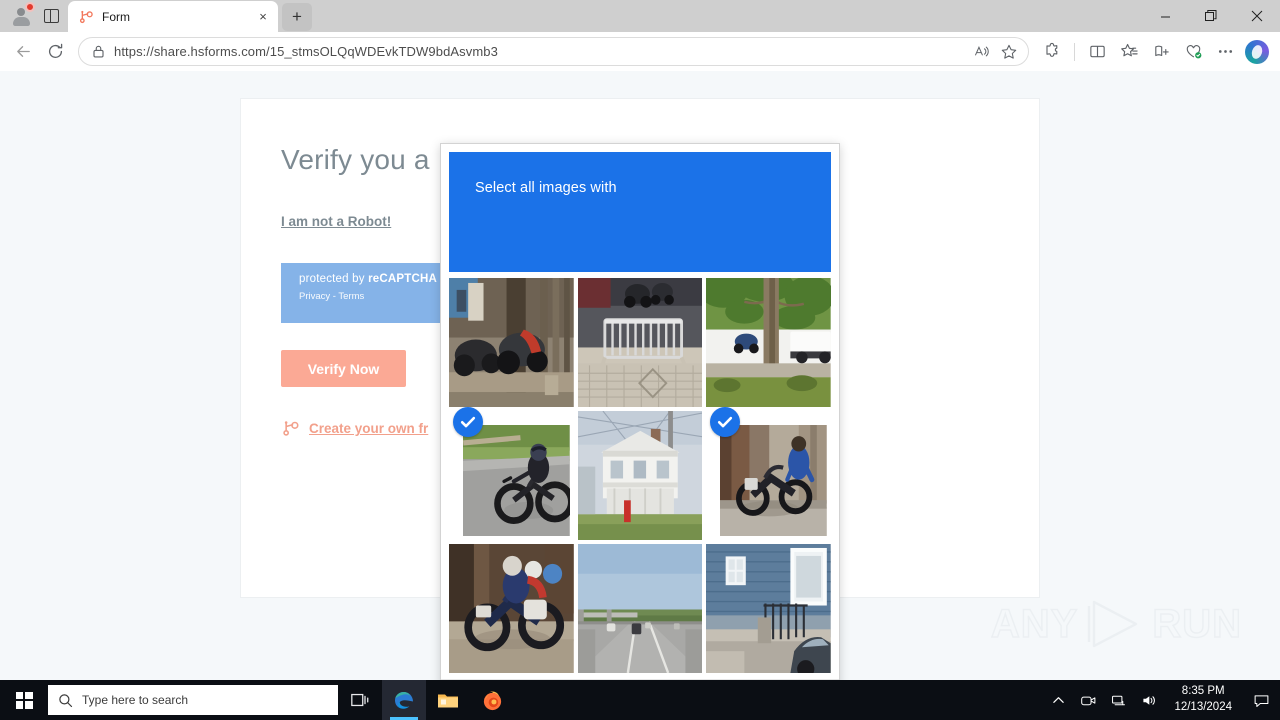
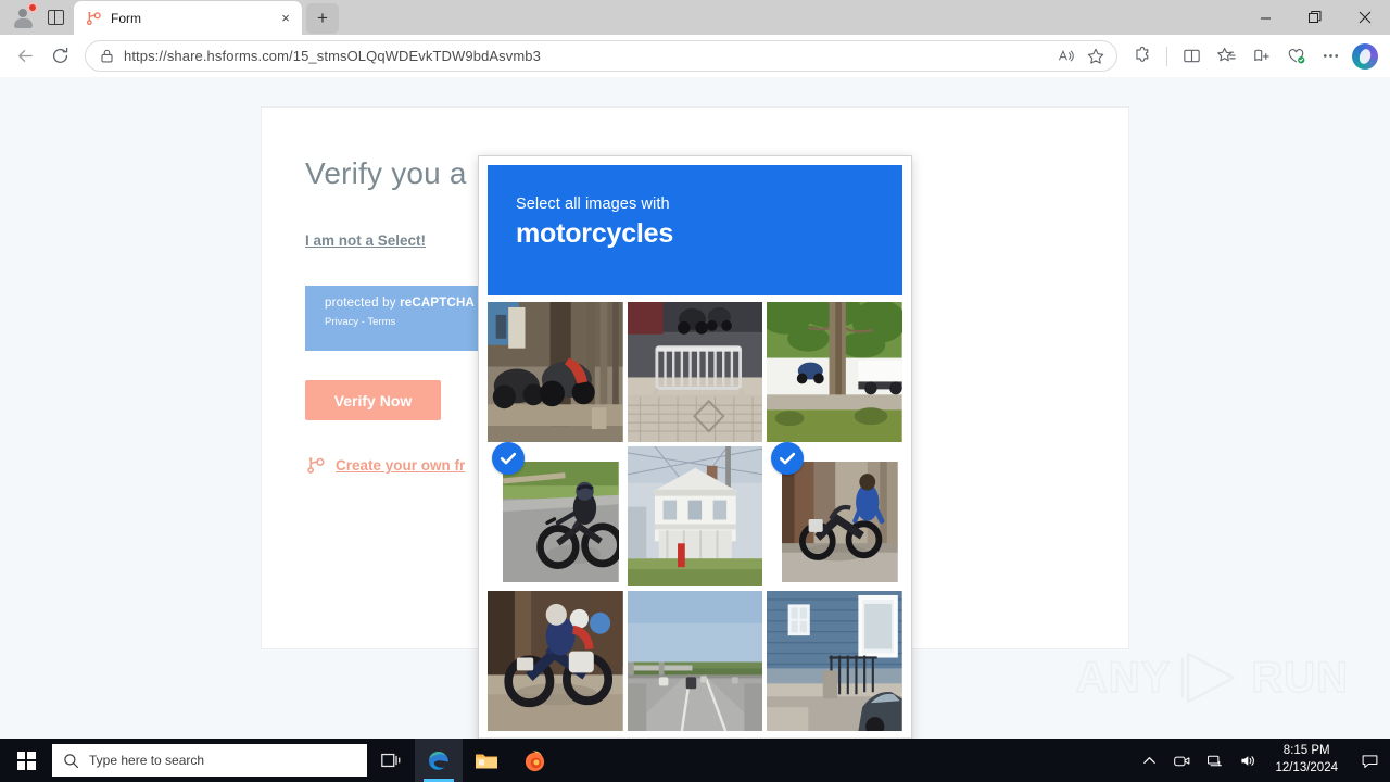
  Form
  ×
  +
  https://share.hsforms.com/15_stmsOLQqWDEvkTDW9bdAsvmb3
  Verify you a
- I am not a Robot!
+ I am not a Select!
  protected by reCAPTCHA
  Privacy - Terms
  Verify Now
  Create your own fr
  Select all images with
+ motorcycles
  Type here to search
- 8:35 PM
+ 8:15 PM
  12/13/2024
